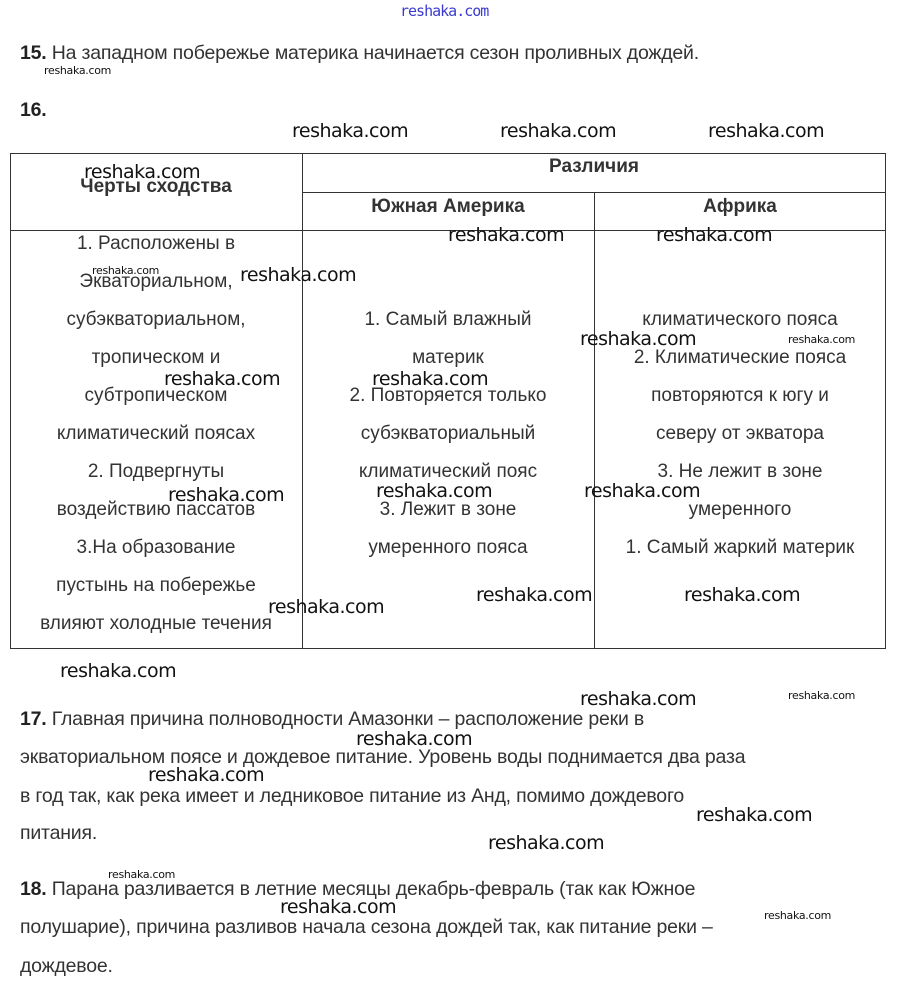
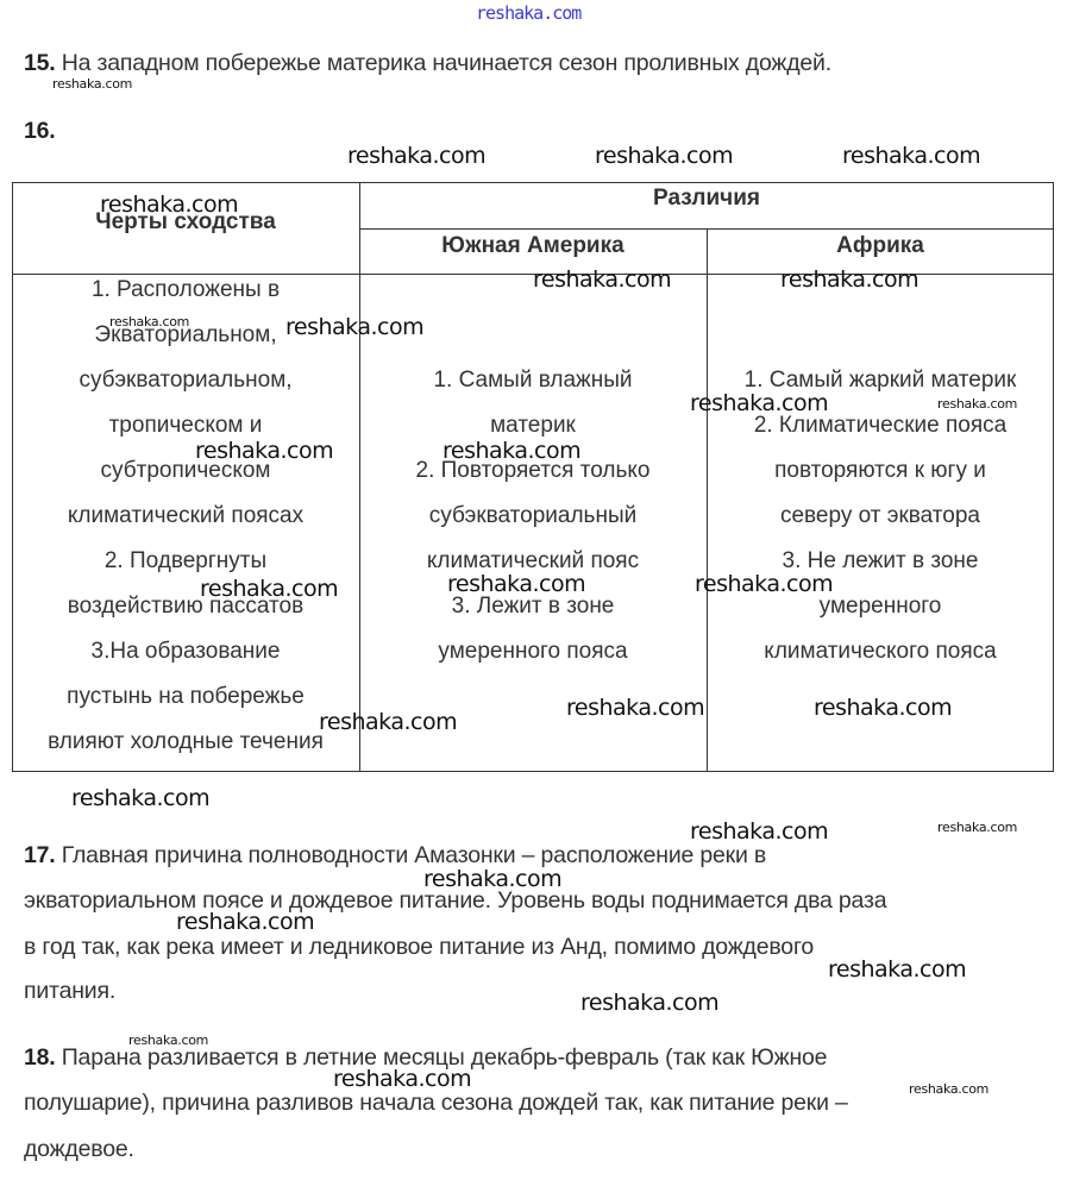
  reshaka.com
  15. На западном побережье материка начинается сезон проливных дождей.
  16.
  Черты сходства
  Различия
  Южная Америка
  Африка
  1. Расположены в
  Экваториальном,
  субэкваториальном,
  тропическом и
  субтропическом
  климатический поясах
  2. Подвергнуты
  воздействию пассатов
  3.На образование
  пустынь на побережье
  влияют холодные течения
  1. Самый влажный
  материк
  2. Повторяется только
  субэкваториальный
  климатический пояс
  3. Лежит в зоне
  умеренного пояса
- климатического пояса
+ 1. Самый жаркий материк
  2. Климатические пояса
  повторяются к югу и
  северу от экватора
  3. Не лежит в зоне
  умеренного
- 1. Самый жаркий материк
+ климатического пояса
  17. Главная причина полноводности Амазонки – расположение реки в
  экваториальном поясе и дождевое питание. Уровень воды поднимается два раза
  в год так, как река имеет и ледниковое питание из Анд, помимо дождевого
  питания.
  18. Парана разливается в летние месяцы декабрь-февраль (так как Южное
  полушарие), причина разливов начала сезона дождей так, как питание реки –
  дождевое.
  reshaka.com
  reshaka.com
  reshaka.com
  reshaka.com
  reshaka.com
  reshaka.com
  reshaka.com
  reshaka.com
  reshaka.com
  reshaka.com
  reshaka.com
  reshaka.com
  reshaka.com
  reshaka.com
  reshaka.com
  reshaka.com
  reshaka.com
  reshaka.com
  reshaka.com
  reshaka.com
  reshaka.com
  reshaka.com
  reshaka.com
  reshaka.com
  reshaka.com
  reshaka.com
  reshaka.com
  reshaka.com
  reshaka.com
